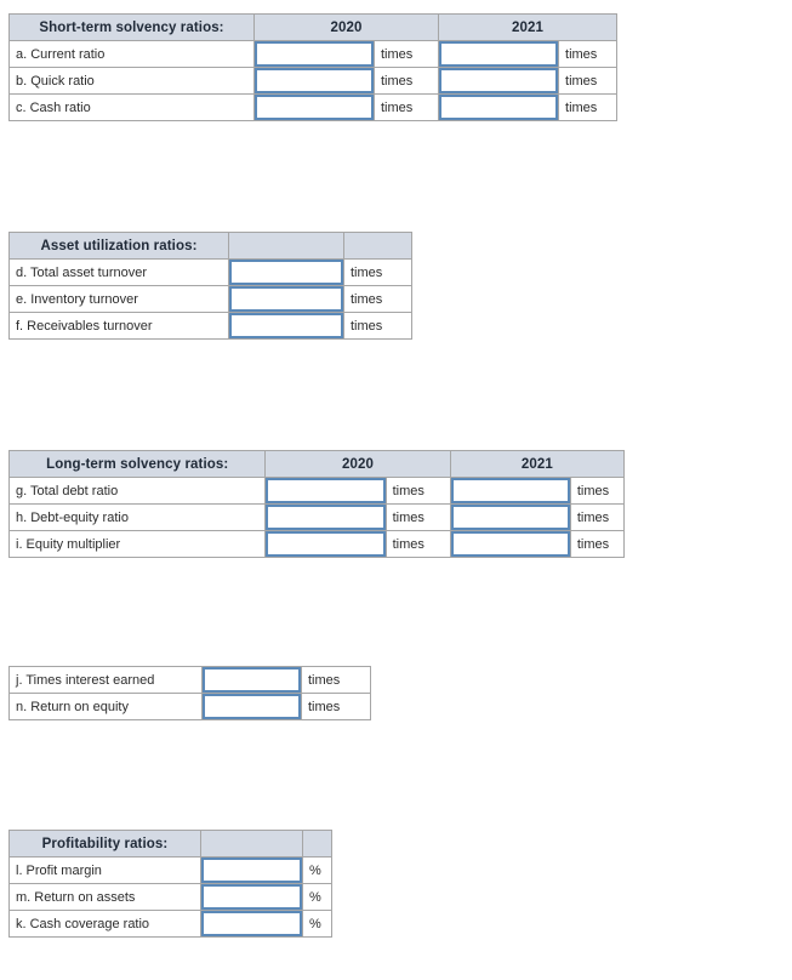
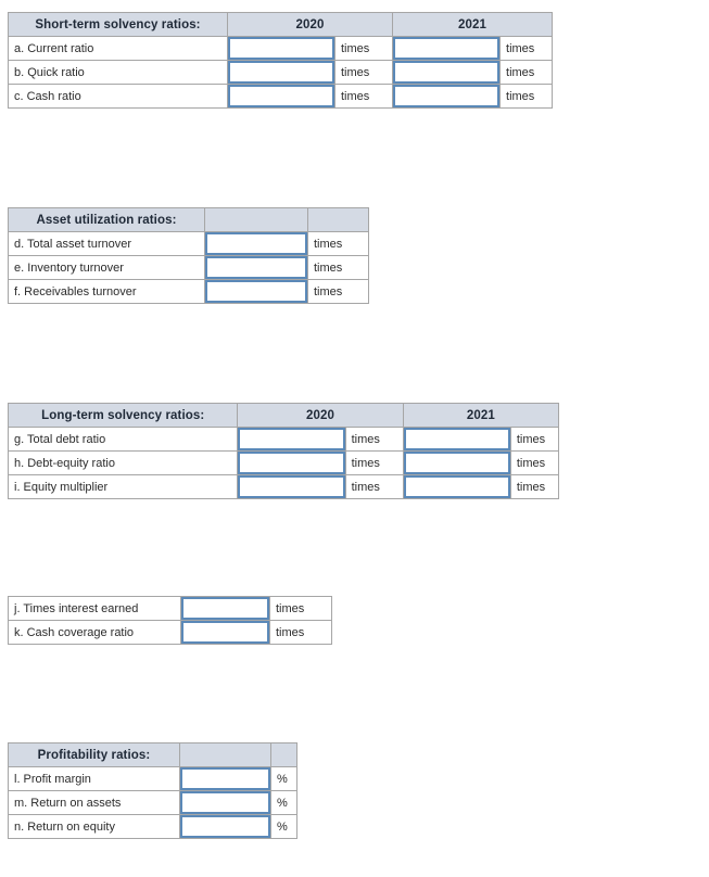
  Short-term solvency ratios:	2020	2021
  a. Current ratio		times		times
  b. Quick ratio		times		times
  c. Cash ratio		times		times
  Asset utilization ratios:
  d. Total asset turnover		times
  e. Inventory turnover		times
  f. Receivables turnover		times
  Long-term solvency ratios:	2020	2021
  g. Total debt ratio		times		times
  h. Debt-equity ratio		times		times
  i. Equity multiplier		times		times
  j. Times interest earned		times
- n. Return on equity		times
+ k. Cash coverage ratio		times
  Profitability ratios:
  l. Profit margin		%
  m. Return on assets		%
- k. Cash coverage ratio		%
+ n. Return on equity		%
